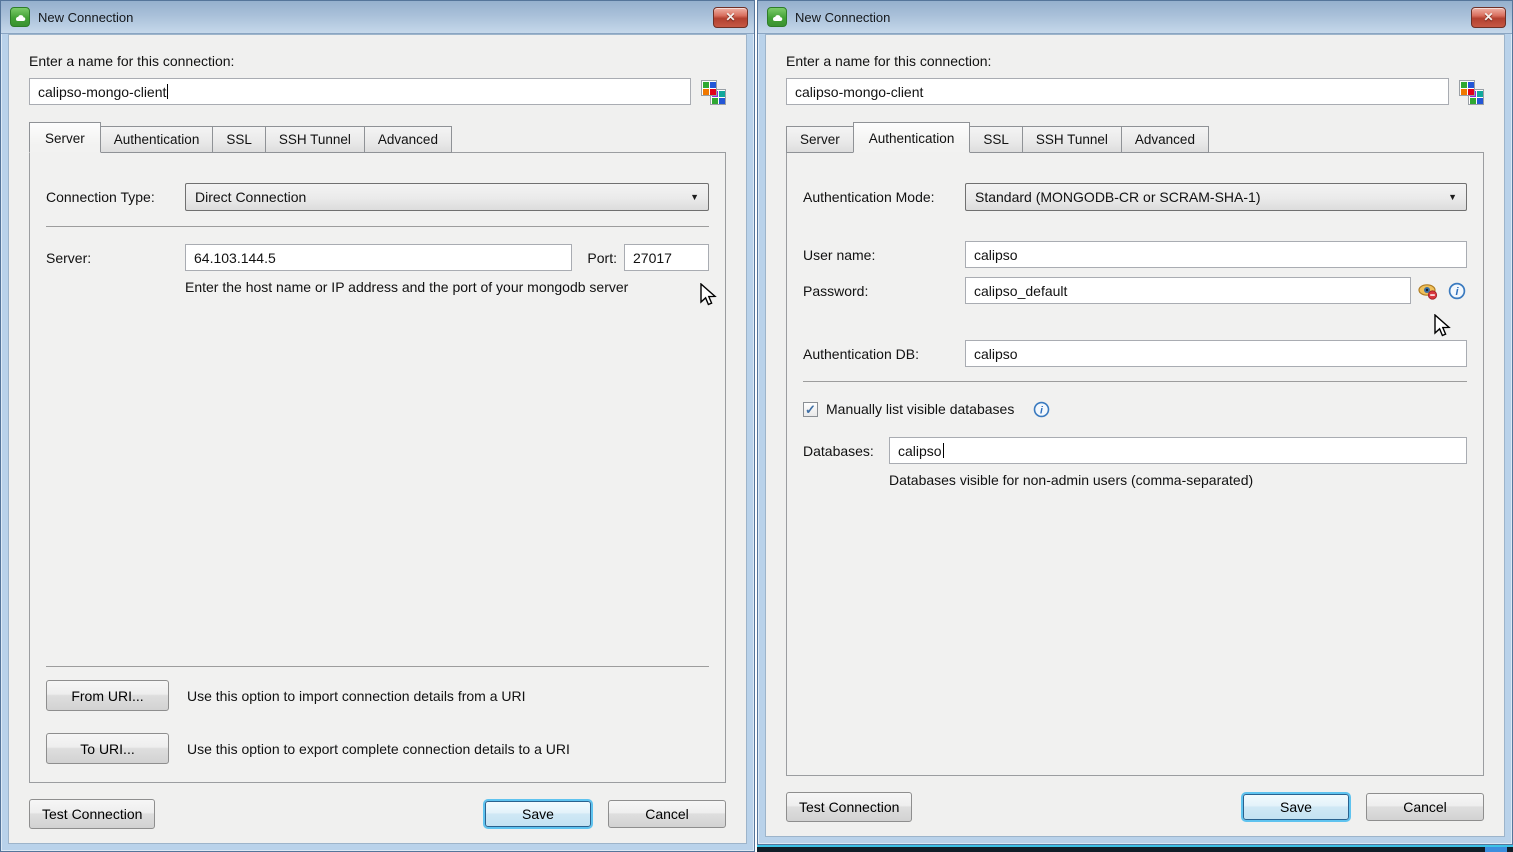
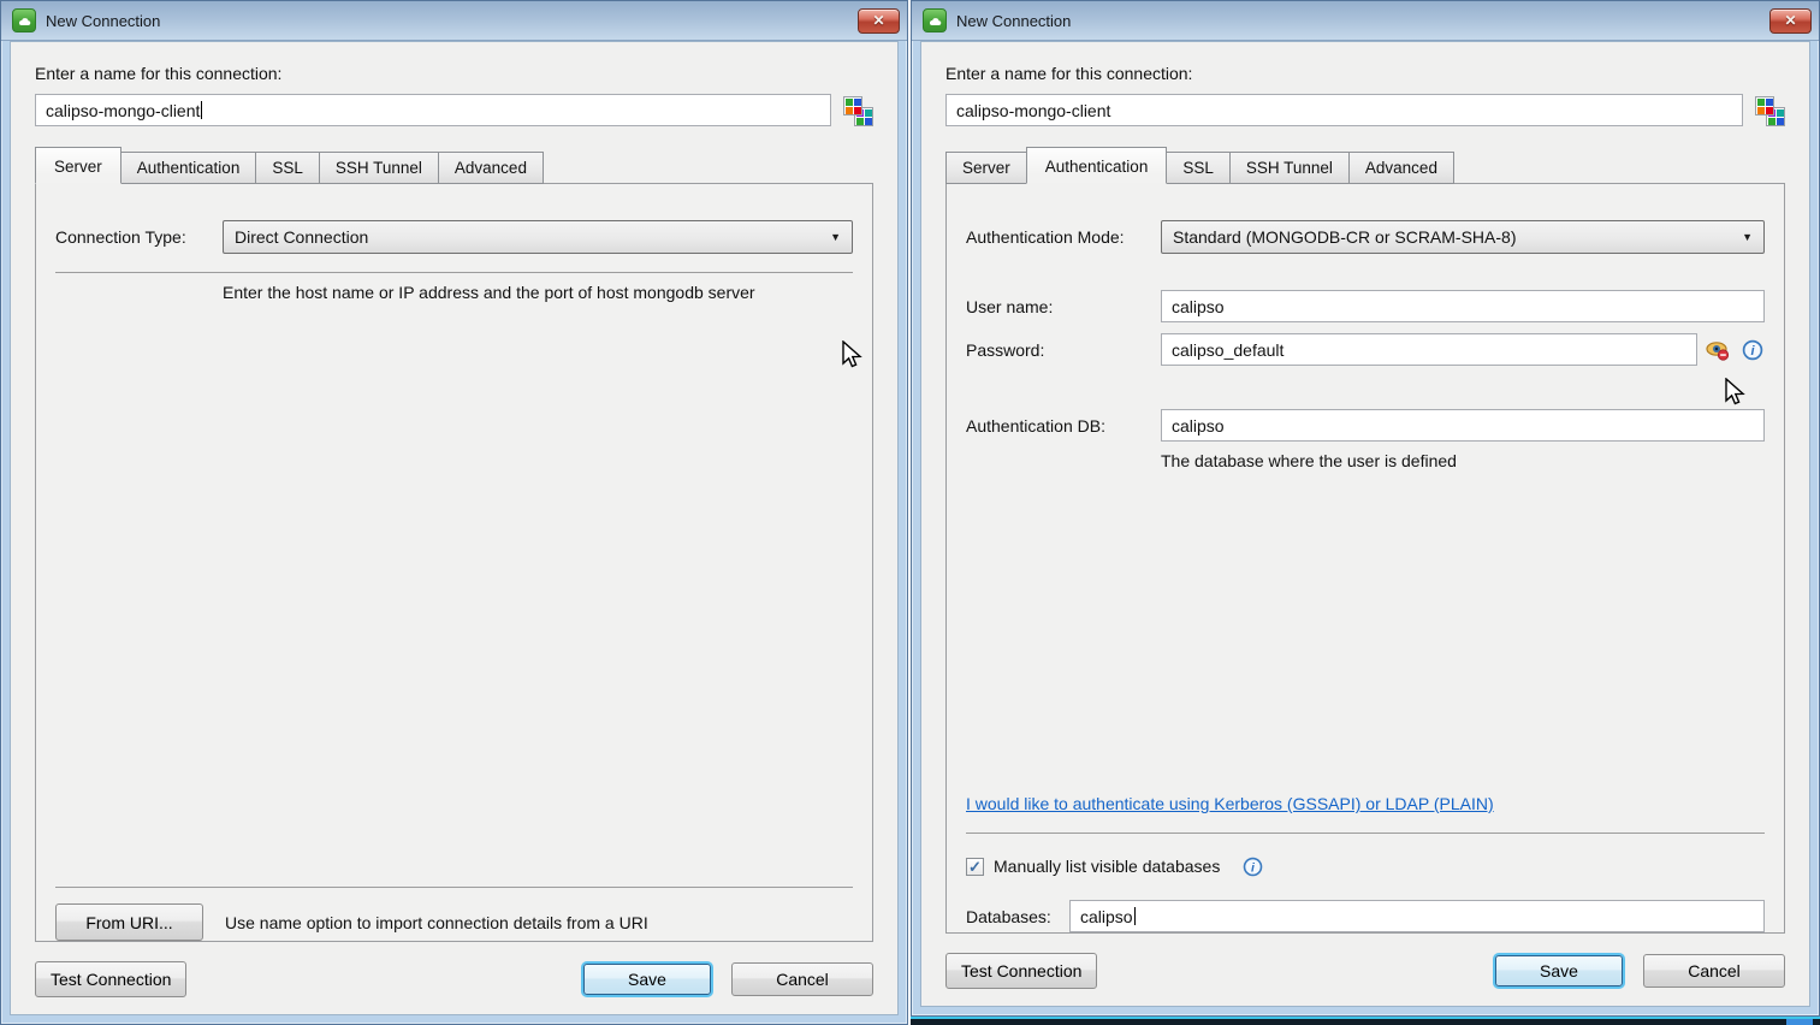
  New Connection
  ✕
  Enter a name for this connection:
  calipso-mongo-client
  Server
  Authentication
  SSL
  SSH Tunnel
  Advanced
  Connection Type:
  Direct Connection
  ▼
- Server:
- 64.103.144.5
- Port:
- 27017
- Enter the host name or IP address and the port of your mongodb server
+ Enter the host name or IP address and the port of host mongodb server
  From URI...
- Use this option to import connection details from a URI
+ Use name option to import connection details from a URI
- To URI...
- Use this option to export complete connection details to a URI
  Test Connection
  Save
  Cancel
  New Connection
  ✕
  Enter a name for this connection:
  calipso-mongo-client
  Server
  Authentication
  SSL
  SSH Tunnel
  Advanced
  Authentication Mode:
- Standard (MONGODB-CR or SCRAM-SHA-1)
+ Standard (MONGODB-CR or SCRAM-SHA-8)
  ▼
  User name:
  calipso
  Password:
  calipso_default
  i
  Authentication DB:
  calipso
+ The database where the user is defined
+ I would like to authenticate using Kerberos (GSSAPI) or LDAP (PLAIN)
  ✓
  Manually list visible databases
  i
  Databases:
  calipso
- Databases visible for non-admin users (comma-separated)
  Test Connection
  Save
  Cancel
